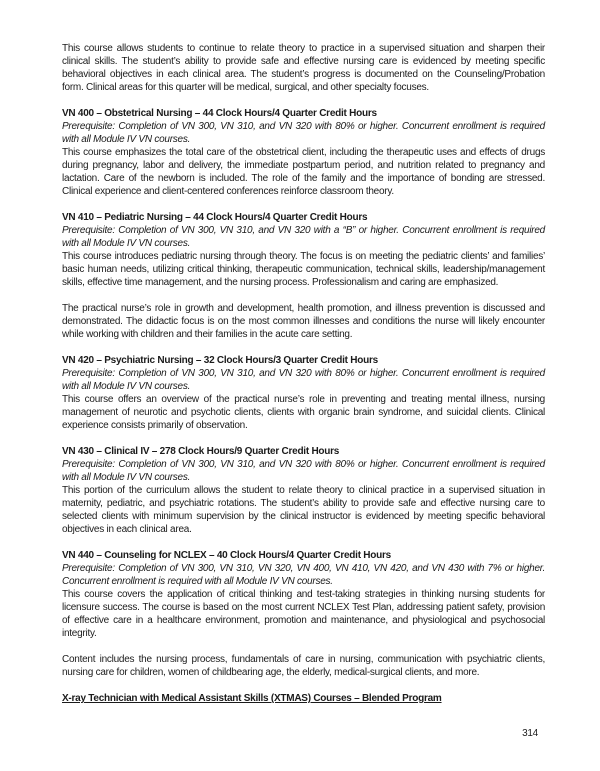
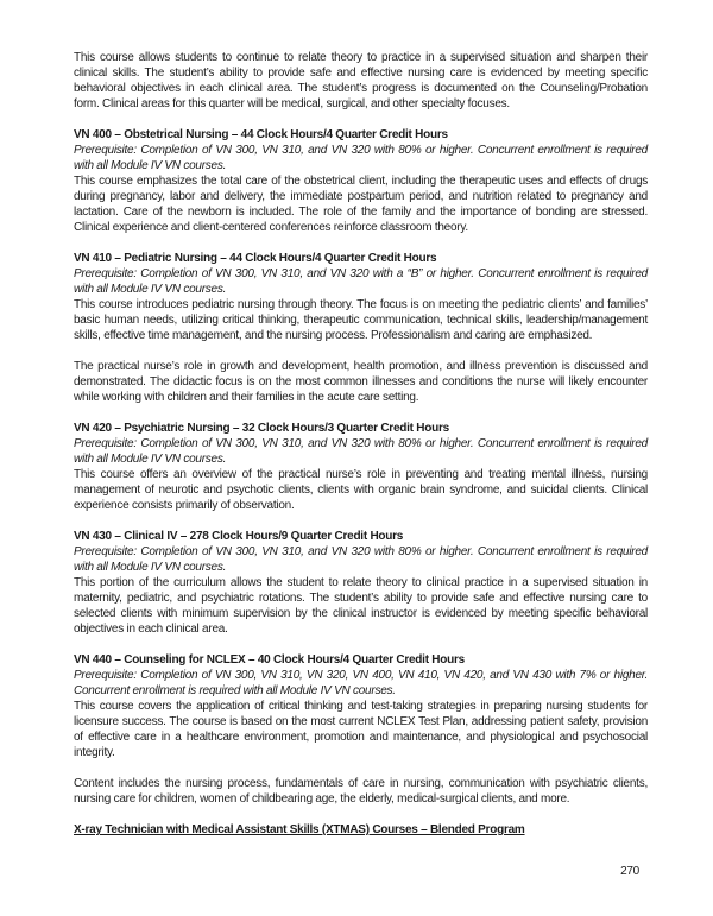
  This course allows students to continue to relate theory to practice in a supervised situation and sharpen their clinical skills. The student’s ability to provide safe and effective nursing care is evidenced by meeting specific behavioral objectives in each clinical area. The student’s progress is documented on the Counseling/Probation form. Clinical areas for this quarter will be medical, surgical, and other specialty focuses.
  VN 400 – Obstetrical Nursing – 44 Clock Hours/4 Quarter Credit Hours
  Prerequisite: Completion of VN 300, VN 310, and VN 320 with 80% or higher. Concurrent enrollment is required with all Module IV VN courses.
  This course emphasizes the total care of the obstetrical client, including the therapeutic uses and effects of drugs during pregnancy, labor and delivery, the immediate postpartum period, and nutrition related to pregnancy and lactation. Care of the newborn is included. The role of the family and the importance of bonding are stressed. Clinical experience and client-centered conferences reinforce classroom theory.
  VN 410 – Pediatric Nursing – 44 Clock Hours/4 Quarter Credit Hours
  Prerequisite: Completion of VN 300, VN 310, and VN 320 with a “B” or higher. Concurrent enrollment is required with all Module IV VN courses.
  This course introduces pediatric nursing through theory. The focus is on meeting the pediatric clients’ and families’ basic human needs, utilizing critical thinking, therapeutic communication, technical skills, leadership/management skills, effective time management, and the nursing process. Professionalism and caring are emphasized.
  The practical nurse’s role in growth and development, health promotion, and illness prevention is discussed and demonstrated. The didactic focus is on the most common illnesses and conditions the nurse will likely encounter while working with children and their families in the acute care setting.
  VN 420 – Psychiatric Nursing – 32 Clock Hours/3 Quarter Credit Hours
  Prerequisite: Completion of VN 300, VN 310, and VN 320 with 80% or higher. Concurrent enrollment is required with all Module IV VN courses.
  This course offers an overview of the practical nurse’s role in preventing and treating mental illness, nursing management of neurotic and psychotic clients, clients with organic brain syndrome, and suicidal clients. Clinical experience consists primarily of observation.
  VN 430 – Clinical IV – 278 Clock Hours/9 Quarter Credit Hours
  Prerequisite: Completion of VN 300, VN 310, and VN 320 with 80% or higher. Concurrent enrollment is required with all Module IV VN courses.
  This portion of the curriculum allows the student to relate theory to clinical practice in a supervised situation in maternity, pediatric, and psychiatric rotations. The student’s ability to provide safe and effective nursing care to selected clients with minimum supervision by the clinical instructor is evidenced by meeting specific behavioral objectives in each clinical area.
  VN 440 – Counseling for NCLEX – 40 Clock Hours/4 Quarter Credit Hours
  Prerequisite: Completion of VN 300, VN 310, VN 320, VN 400, VN 410, VN 420, and VN 430 with 7% or higher. Concurrent enrollment is required with all Module IV VN courses.
- This course covers the application of critical thinking and test-taking strategies in thinking nursing students for licensure success. The course is based on the most current NCLEX Test Plan, addressing patient safety, provision of effective care in a healthcare environment, promotion and maintenance, and physiological and psychosocial integrity.
+ This course covers the application of critical thinking and test-taking strategies in preparing nursing students for licensure success. The course is based on the most current NCLEX Test Plan, addressing patient safety, provision of effective care in a healthcare environment, promotion and maintenance, and physiological and psychosocial integrity.
  Content includes the nursing process, fundamentals of care in nursing, communication with psychiatric clients, nursing care for children, women of childbearing age, the elderly, medical-surgical clients, and more.
  X-ray Technician with Medical Assistant Skills (XTMAS) Courses – Blended Program
- 314
+ 270
